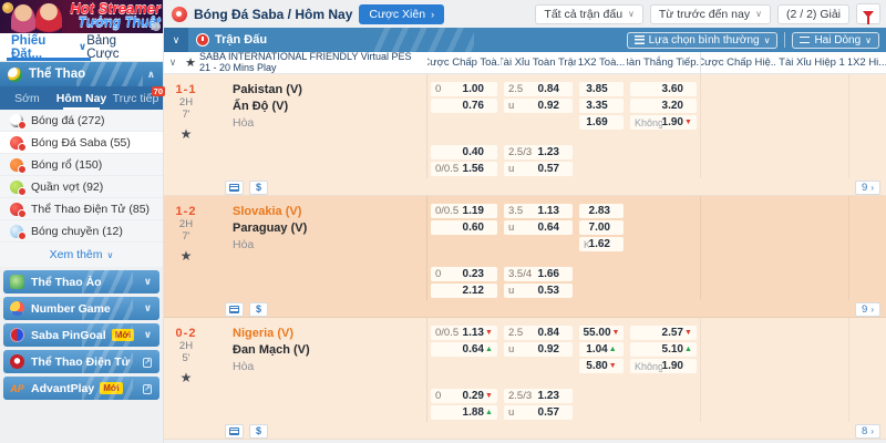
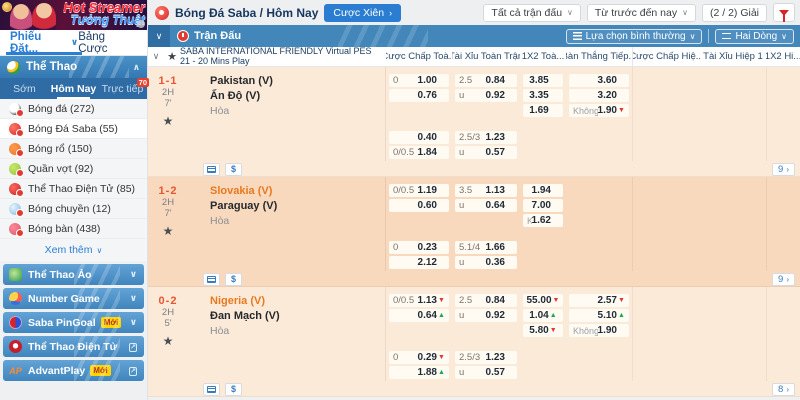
  Hot Streamer
  Tưởng Thuật
  Phiếu Đặt...
  ∨
  Bảng Cược
  Thể Tha
  ∧
  Sớm
  Hôm Nay
  Trực tiếp
  70
  Bóng đá (272)
  Bóng Đá Saba (55)
  Bóng rổ (150)
  Quần vợt (92)
  Thể Thao Điện Tử (85)
  Bóng chuyền (12)
+ Bóng bàn (438)
  Xem thêm
  ∨
  Thể Thao
  ∨
  ∨
  ∨
  AP
  AdvantPl
  Bóng Đá Saba / Hôm Nay
  Cược Xiên
  ›
  Tất cả trận đấu
  ∨
  Từ trước đến nay
  ∨
  (2 / 2) Giải
  ∨
  Trận Đấu
  Lựa chọn bình thường
  ∨
  Hai Dòng
  ∨
  ∨
  ★
  SABA INTERNATIONAL FRIENDLY Virtual PES 21 - 20 Mins Play
  ược Chấp Toà.
  Tài Xỉu Toàn Trậ
  1X2 Toà...
  àn Thắng Tiếp.
  Cược Chấp Hiệ..
  Tài Xỉu Hiệp 1
  1X2 Hi..
  1-1
  2H
  7'
  ★
  Pakistan (V)
  Ấn Độ (V)
  Hòa
  0
  1.00
  0.76
  2.5
  0.84
  u
  0.92
  3.85
  3.35
  1.69
  3.60
  3.20
  1.90
  0.40
  0/0.5
- 1.56
+ 1.84
  2.5/3
  1.23
  u
  0.57
  $
  9
  ›
  1-2
  2H
  7'
  ★
  Slovakia (V)
  Paraguay (V)
  Hòa
  0/0.5
  1.19
  0.60
  3.5
  1.13
  u
  0.64
- 2.83
+ 1.94
  7.00
  1.62
  0
  0.23
  2.12
- 3.5/4
+ 5.1/4
  1.66
  u
- 0.53
+ 0.36
  $
  9
  ›
  0-2
  2H
  5'
  ★
  Nigeria (V)
  Đan Mạch (V)
  Hòa
  0/0.5
  1.13
  0.64
  2.5
  0.84
  u
  0.92
  55.00
  1.04
  5.80
  2.57
  5.10
  1.90
  0
  0.29
  1.88
  2.5/3
  1.23
  u
  0.57
  $
  8
  ›
